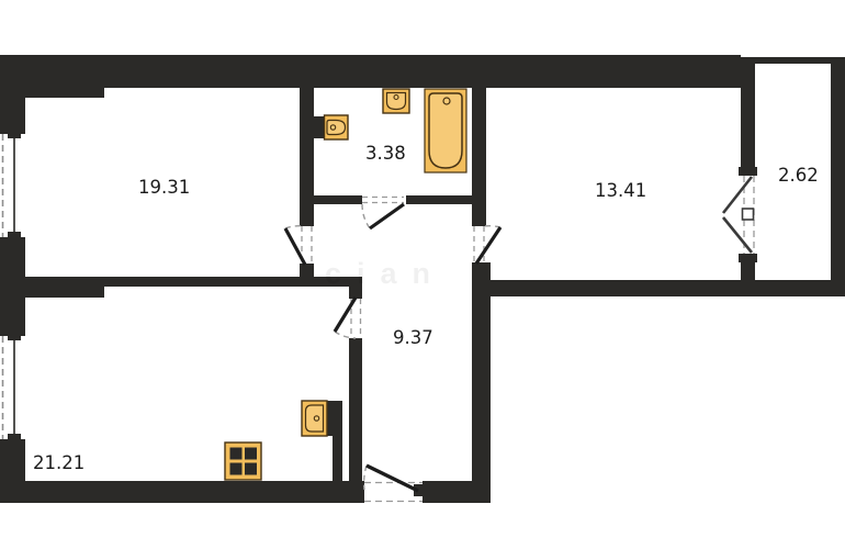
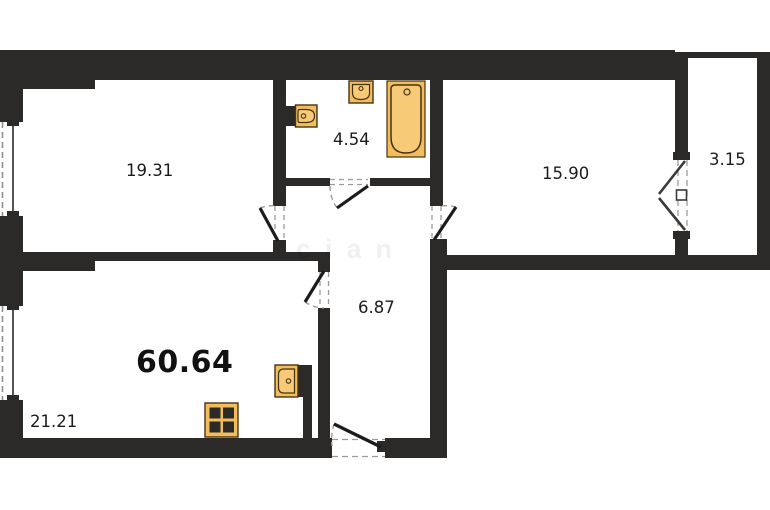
  cian
  19.31
- 3.38
+ 4.54
- 13.41
+ 15.90
- 2.62
+ 3.15
- 9.37
+ 6.87
  21.21
+ 60.64
